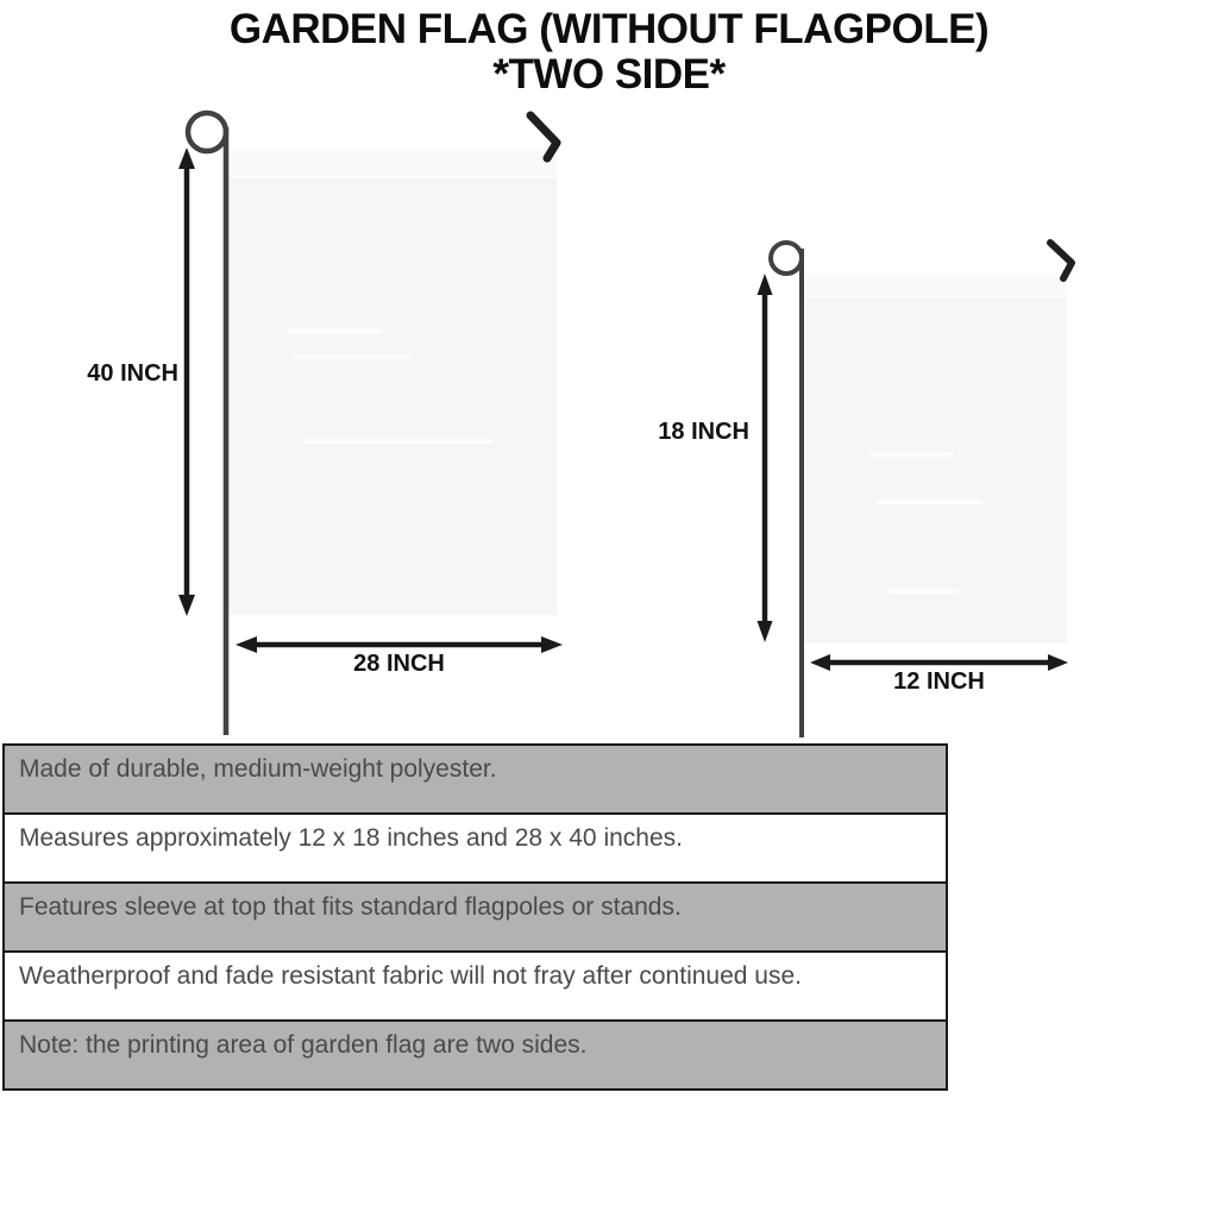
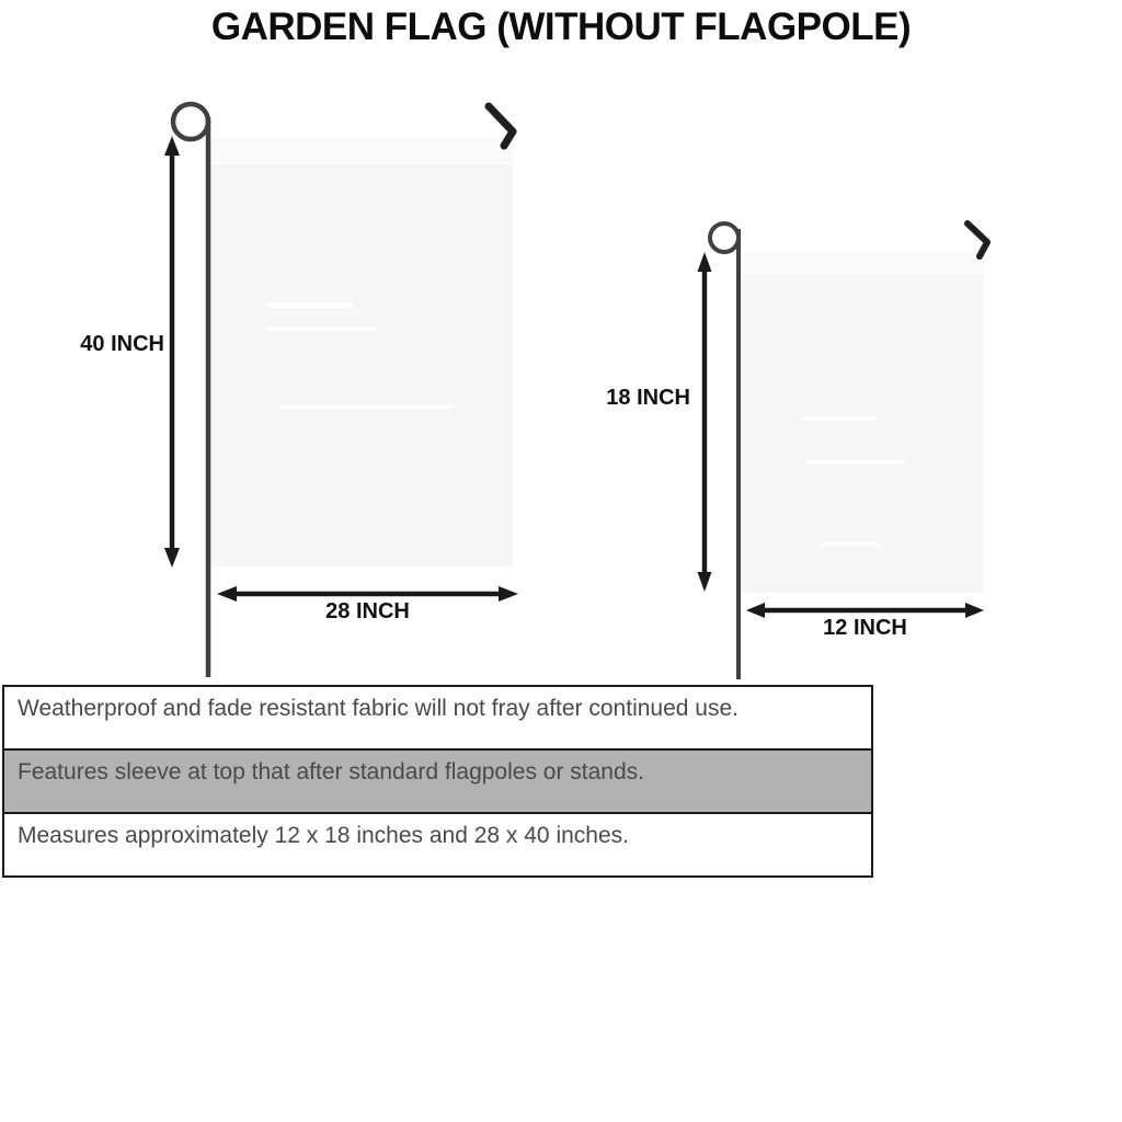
  GARDEN FLAG (WITHOUT FLAGPOLE)
- *TWO SIDE*
  40 INCH
  28 INCH
  18 INCH
  12 INCH
- Made of durable, medium-weight polyester.
- Measures approximately 12 x 18 inches and 28 x 40 inches.
+ Weatherproof and fade resistant fabric will not fray after continued use.
- Features sleeve at top that fits standard flagpoles or stands.
+ Features sleeve at top that after standard flagpoles or stands.
- Weatherproof and fade resistant fabric will not fray after continued use.
+ Measures approximately 12 x 18 inches and 28 x 40 inches.
- Note: the printing area of garden flag are two sides.
